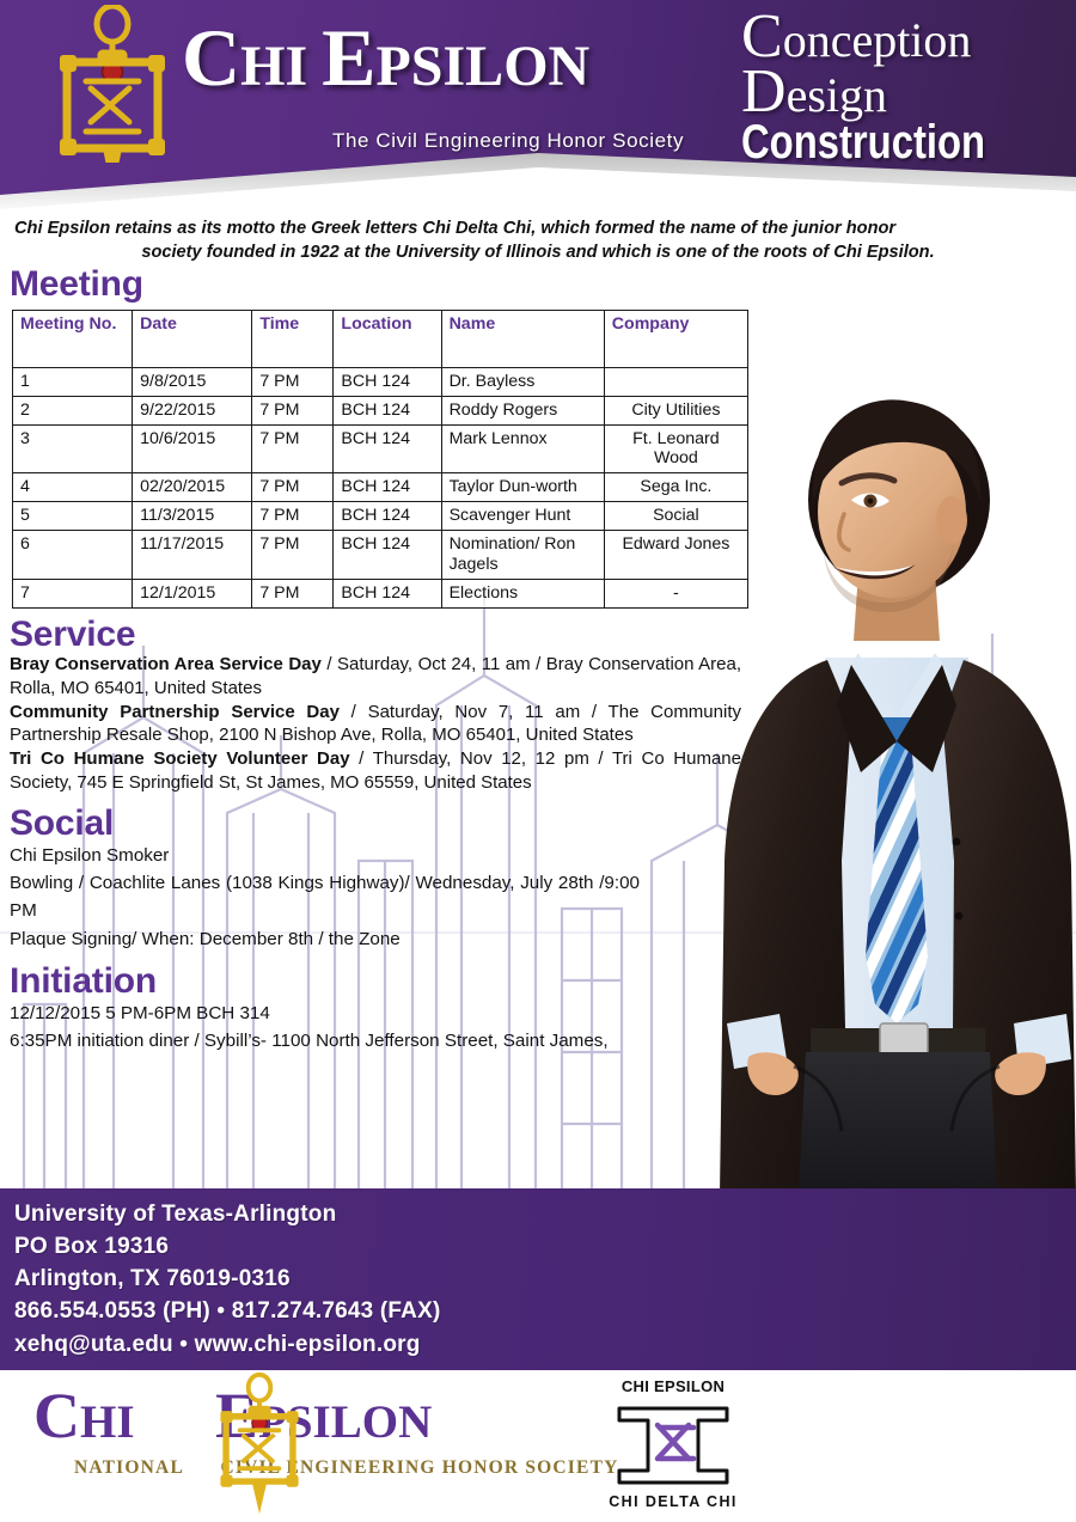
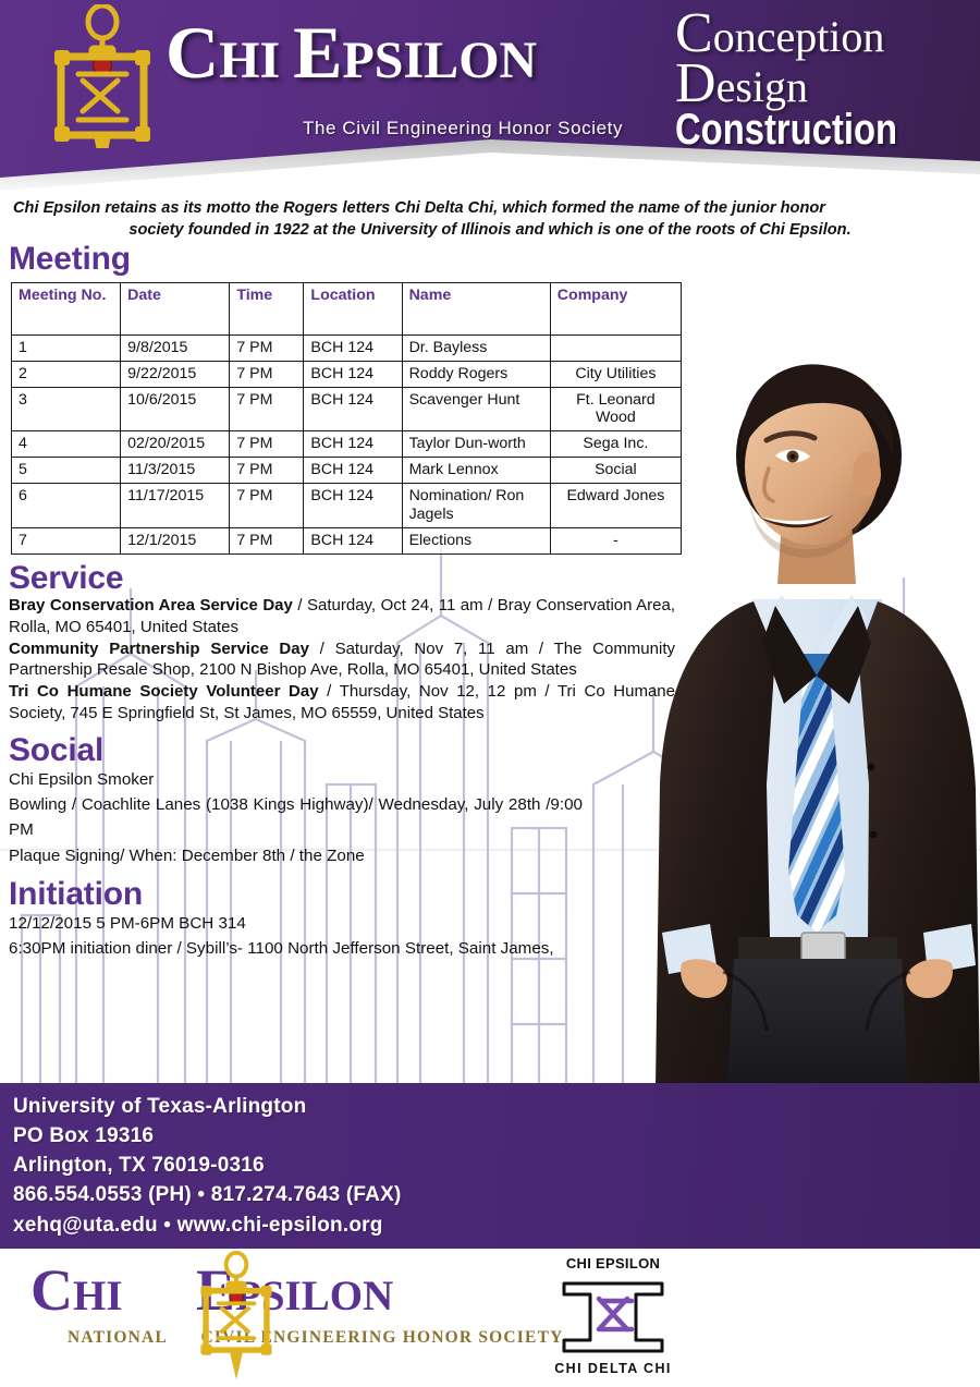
  CHI EPSILON
  The Civil Engineering Honor Society
  Conception
  Design
  Construction
- Chi Epsilon retains as its motto the Greek letters Chi Delta Chi, which formed the name of the junior honor
+ Chi Epsilon retains as its motto the Rogers letters Chi Delta Chi, which formed the name of the junior honor
  society founded in 1922 at the University of Illinois and which is one of the roots of Chi Epsilon.
  Meeting
  Meeting No.	Date	Time	Location	Name	Company
  1	9/8/2015	7 PM	BCH 124	Dr. Bayless
  2	9/22/2015	7 PM	BCH 124	Roddy Rogers	City Utilities
- 3	10/6/2015	7 PM	BCH 124	Mark Lennox	Ft. Leonard Wood
+ 3	10/6/2015	7 PM	BCH 124	Scavenger Hunt	Ft. Leonard Wood
  4	02/20/2015	7 PM	BCH 124	Taylor Dun-worth	Sega Inc.
- 5	11/3/2015	7 PM	BCH 124	Scavenger Hunt	Social
+ 5	11/3/2015	7 PM	BCH 124	Mark Lennox	Social
  6	11/17/2015	7 PM	BCH 124	Nomination/ Ron Jagels	Edward Jones
  7	12/1/2015	7 PM	BCH 124	Elections	-
  Service
  Bray Conservation Area Service Day / Saturday, Oct 24, 11 am / Bray Conservation Area, Rolla, MO 65401, United States
  Community Partnership Service Day / Saturday, Nov 7, 11 am / The Community Partnership Resale Shop, 2100 N Bishop Ave, Rolla, MO 65401, United States
  Tri Co Humane Society Volunteer Day / Thursday, Nov 12, 12 pm / Tri Co Humane Society, 745 E Springfield St, St James, MO 65559, United States
  Social
  Chi Epsilon Smoker
  Bowling / Coachlite Lanes (1038 Kings Highway)/ Wednesday, July 28th /9:00 PM
  Plaque Signing/ When: December 8th / the Zone
  Initiation
  12/12/2015 5 PM-6PM BCH 314
- 6:35PM initiation diner / Sybill’s- 1100 North Jefferson Street, Saint James,
+ 6:30PM initiation diner / Sybill’s- 1100 North Jefferson Street, Saint James,
  University of Texas-Arlington
  PO Box 19316
  Arlington, TX 76019-0316
  866.554.0553 (PH) • 817.274.7643 (FAX)
  xehq@uta.edu • www.chi-epsilon.org
  CHI PSILON
  NATIONAL NGINEERING HONOR SOCIETY
  CHI EPSILON
  CHI DELTA CHI
